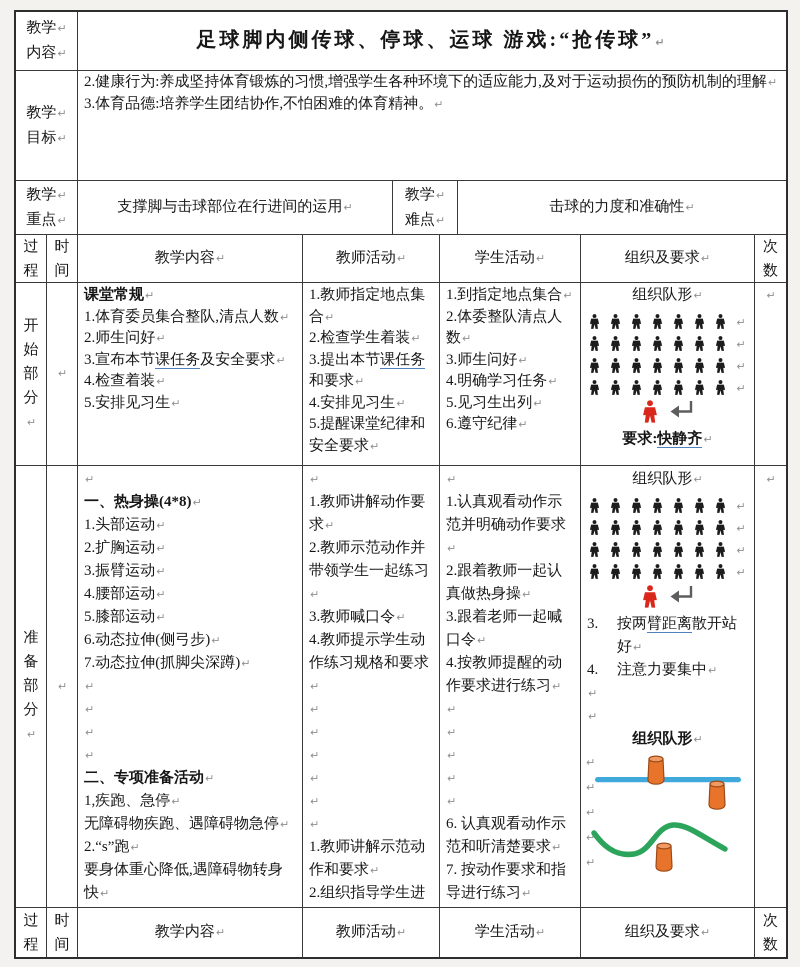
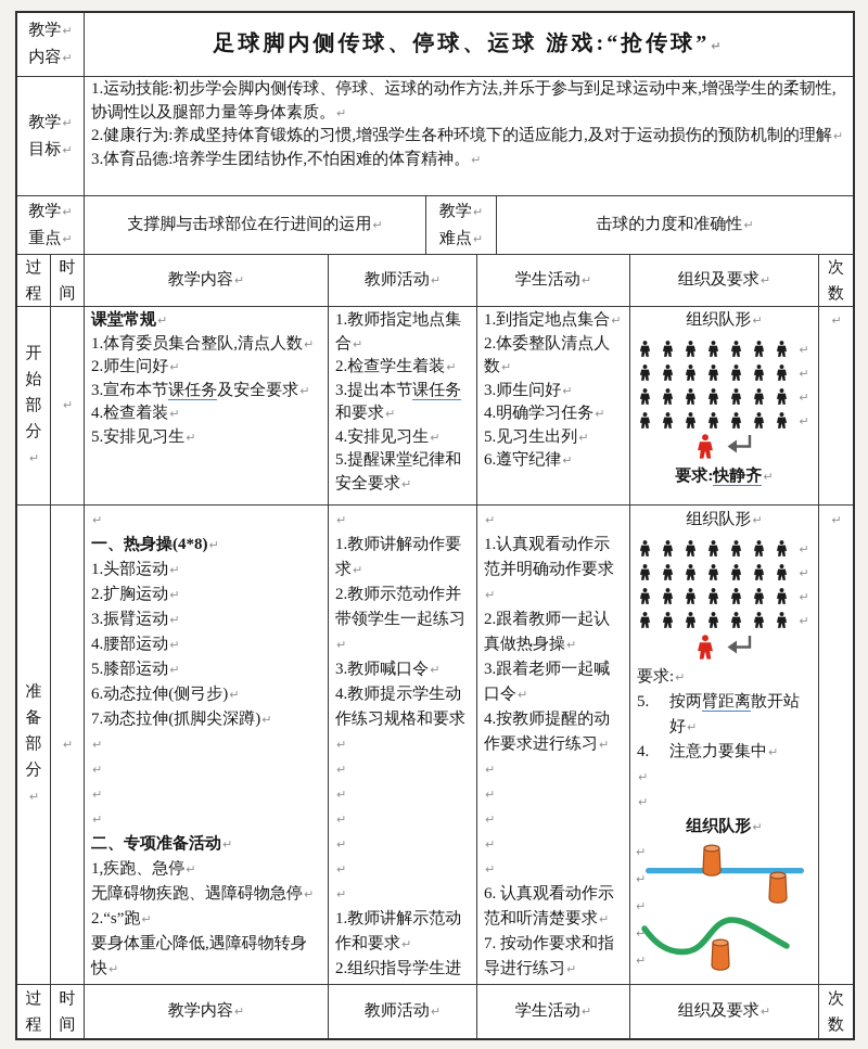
  教学↵
  内容↵
  足球脚内侧传球、停球、运球 游戏:“抢传球”↵
  教学↵
  目标↵
+ 1.运动技能:初步学会脚内侧传球、停球、运球的动作方法,并乐于参与到足球运动中来,增强学生的柔韧性,协调性以及腿部力量等身体素质。↵
  2.健康行为:养成坚持体育锻炼的习惯,增强学生各种环境下的适应能力,及对于运动损伤的预防机制的理解↵
  3.体育品德:培养学生团结协作,不怕困难的体育精神。↵
  教学↵
  重点↵
  支撑脚与击球部位在行进间的运用↵
  教学↵
  难点↵
  击球的力度和准确性↵
  过
  时
  教学内容↵
  教师活动↵
  学生活动↵
  组织及要求↵
  次
  开
  始
  部
  分↵
  ↵
  课堂常规↵
  1.体育委员集合整队,清点人数↵
  2.师生问好↵
  3.宣布本节课任务及安全要求↵
  4.检查着装↵
  5.安排见习生↵
  1.教师指定地点集合↵
  2.检查学生着装↵
  3.提出本节课任务和要求↵
  4.安排见习生↵
  5.提醒课堂纪律和安全要求↵
  1.到指定地点集合↵
  2.体委整队清点人数↵
  3.师生问好↵
  4.明确学习任务↵
  5.见习生出列↵
  6.遵守纪律↵
  组织队形↵
  ↵
  ↵
  ↵
  ↵
  要求:快静齐↵
  ↵
  准
  备
  部
  分↵
  ↵
  ↵
  一、热身操(4*8)↵
  1.头部运动↵
  2.扩胸运动↵
  3.振臂运动↵
  4.腰部运动↵
  5.膝部运动↵
  6.动态拉伸(侧弓步)↵
  7.动态拉伸(抓脚尖深蹲)↵
  ↵
  ↵
  ↵
  ↵
  二、专项准备活动↵
  1,疾跑、急停↵
  无障碍物疾跑、遇障碍物急停↵
  2.“s”跑↵
  要身体重心降低,遇障碍物转身快↵
  ↵
  1.教师讲解动作要求↵
  2.教师示范动作并带领学生一起练习↵
  3.教师喊口令↵
  4.教师提示学生动作练习规格和要求↵
  ↵
  ↵
  ↵
  ↵
  ↵
  ↵
  1.教师讲解示范动作和要求↵
  ↵
  1.认真观看动作示范并明确动作要求↵
  2.跟着教师一起认真做热身操↵
  3.跟着老师一起喊口令↵
  4.按教师提醒的动作要求进行练习↵
  ↵
  ↵
  ↵
  ↵
  ↵
  6. 认真观看动作示范和听清楚要求↵
  7. 按动作要求和指导进行练习↵
  组织队形↵
  ↵
  ↵
  ↵
  ↵
+ 要求:↵
- 3.
+ 5.
  按两臂距离散开站好↵
  4.
  注意力要集中↵
  ↵
  ↵
  组织队形↵
  ↵
  ↵
  ↵
  ↵
  ↵
  ↵
  过
  时
  教学内容↵
  教师活动↵
  学生活动↵
  组织及要求↵
  次
